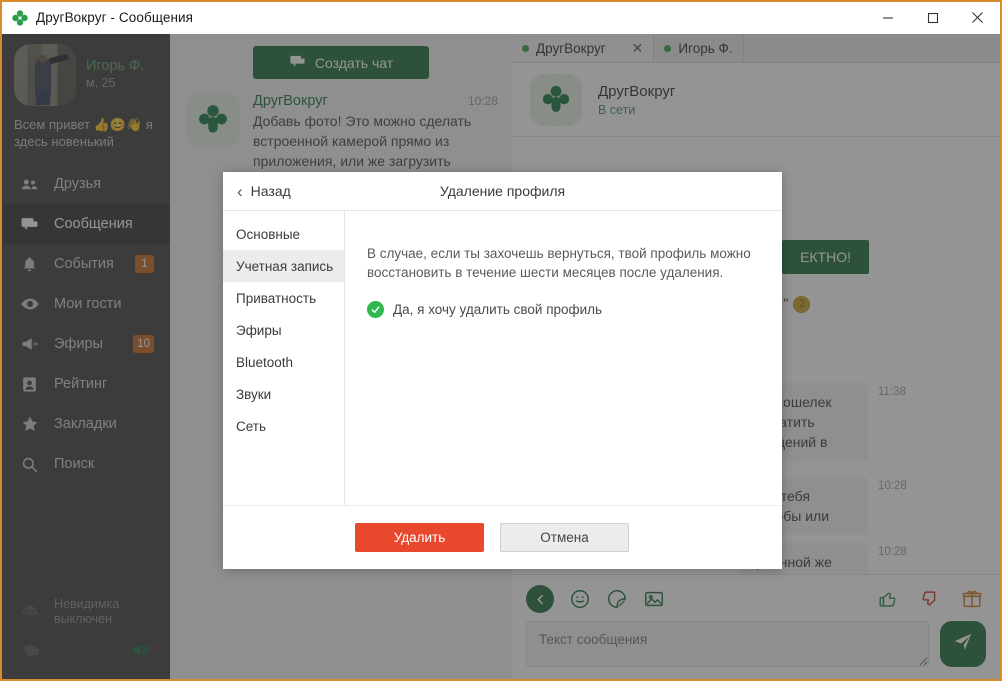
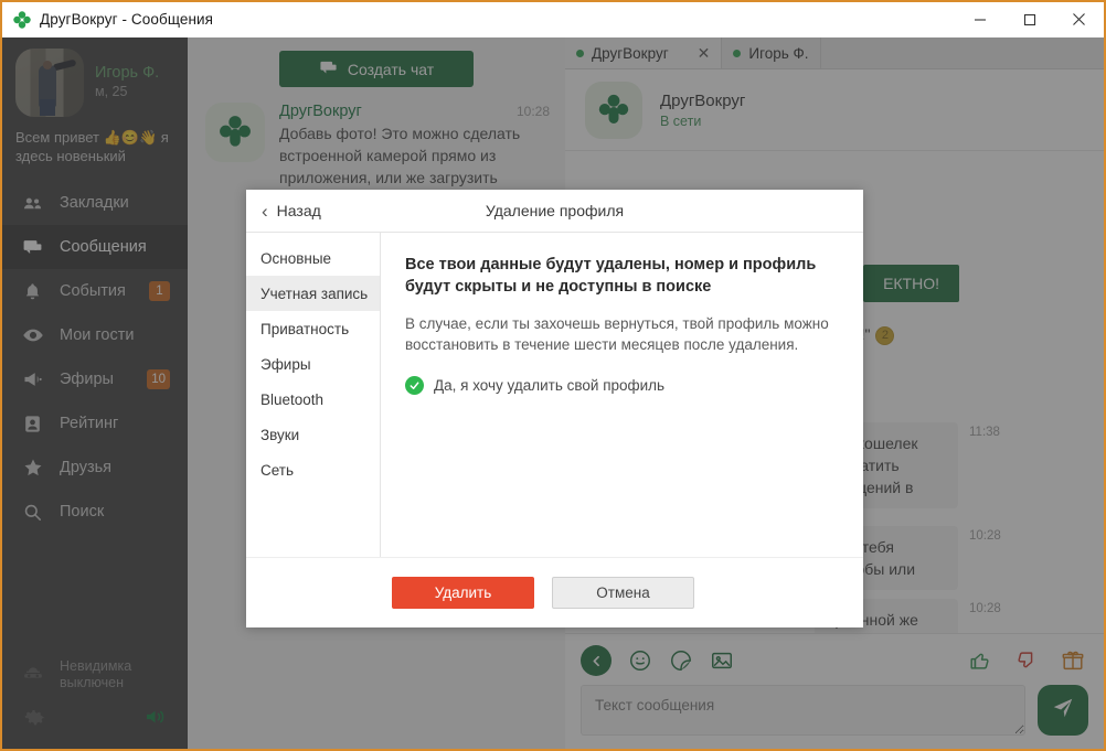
  ДругВокруг - Сообщения
  Игорь Ф.
  м, 25
  Всем привет 👍😊👋 я здесь новенький
- Друзья
+ Закладки
  Сообщения
  События
  1
  Мои гости
  Эфиры
  10
  Рейтинг
- Закладки
+ Друзья
  Поиск
  Невидимка
  выключен
  Создать чат
  ДругВокруг
  10:28
  Добавь фото! Это можно сделать встроенной камерой прямо из приложения, или же загрузить
  ДругВокруг
  ✕
  Игорь Ф.
  ДругВокруг
  В сети
  ЕКТНО!
  11:38
  10:28
  10:28
  Текст сообщения
  ‹
  Назад
  Удаление профиля
  Основные
  Учетная запись
  Приватность
  Эфиры
  Bluetooth
  Звуки
  Сеть
+ Все твои данные будут удалены, номер и профиль будут скрыты и не доступны в поиске
  В случае, если ты захочешь вернуться, твой профиль можно восстановить в течение шести месяцев после удаления.
  Да, я хочу удалить свой профиль
  Удалить
  Отмена
